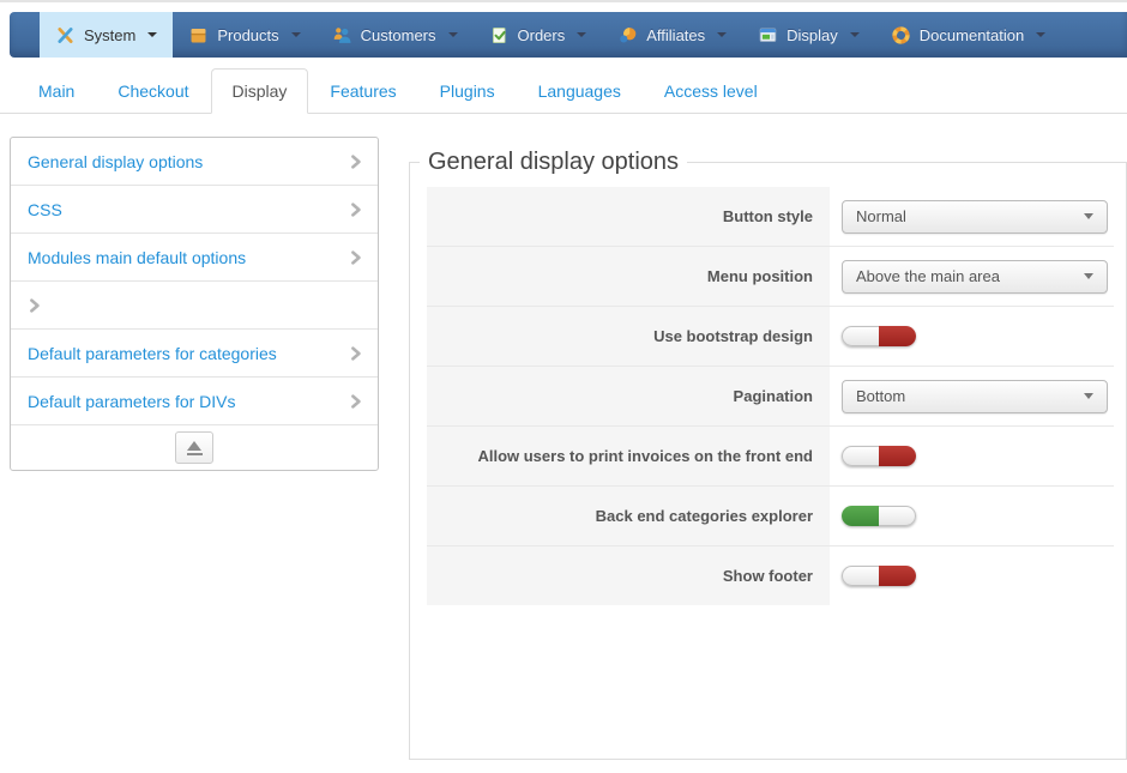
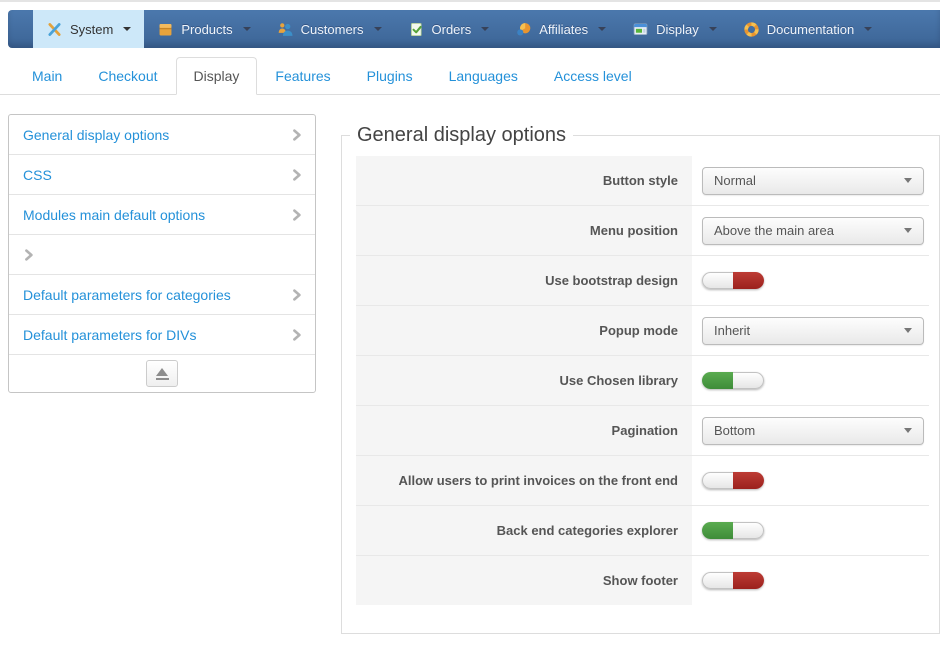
  System
  Products
  Customers
  Orders
  Affiliates
  Display
  Documentation
  Main
  Checkout
  Display
  Features
  Plugins
  Languages
  Access level
  General display options
  CSS
  Modules main default options
  Default parameters for categories
  Default parameters for DIVs
  General display options
  Button style
  Normal
  Menu position
  Above the main area
  Use bootstrap design
+ Popup mode
+ Inherit
+ Use Chosen library
  Pagination
  Bottom
  Allow users to print invoices on the front end
  Back end categories explorer
  Show footer
